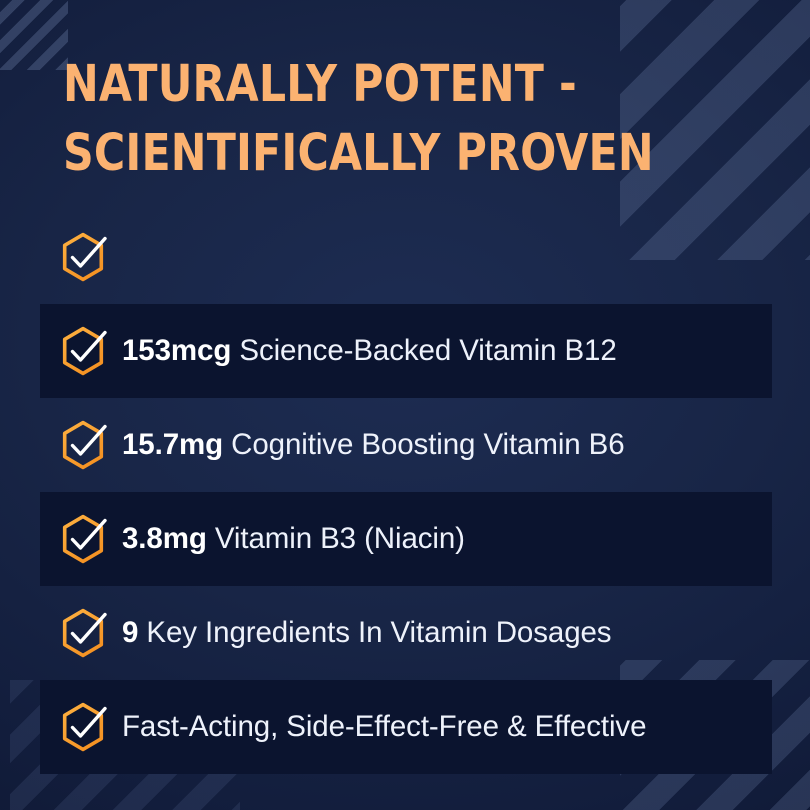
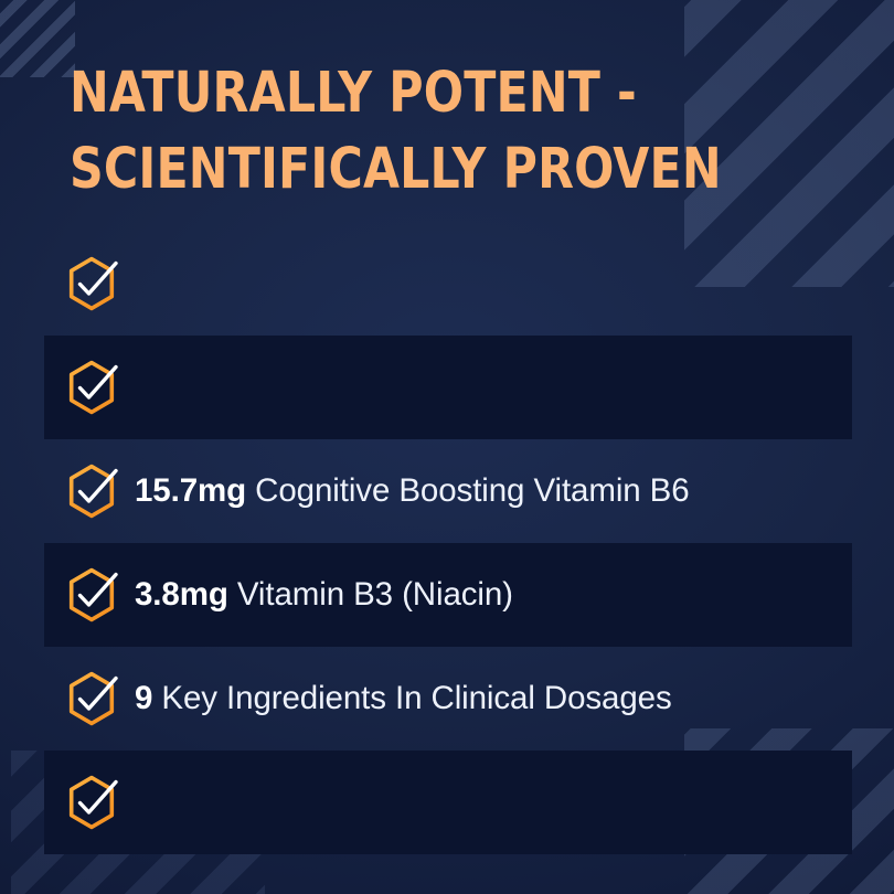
  NATURALLY POTENT -
  SCIENTIFICALLY PROVEN
- 153mcg Science-Backed Vitamin B12
  15.7mg Cognitive Boosting Vitamin B6
  3.8mg Vitamin B3 (Niacin)
- 9 Key Ingredients In Vitamin Dosages
+ 9 Key Ingredients In Clinical Dosages
- Fast-Acting, Side-Effect-Free & Effective
